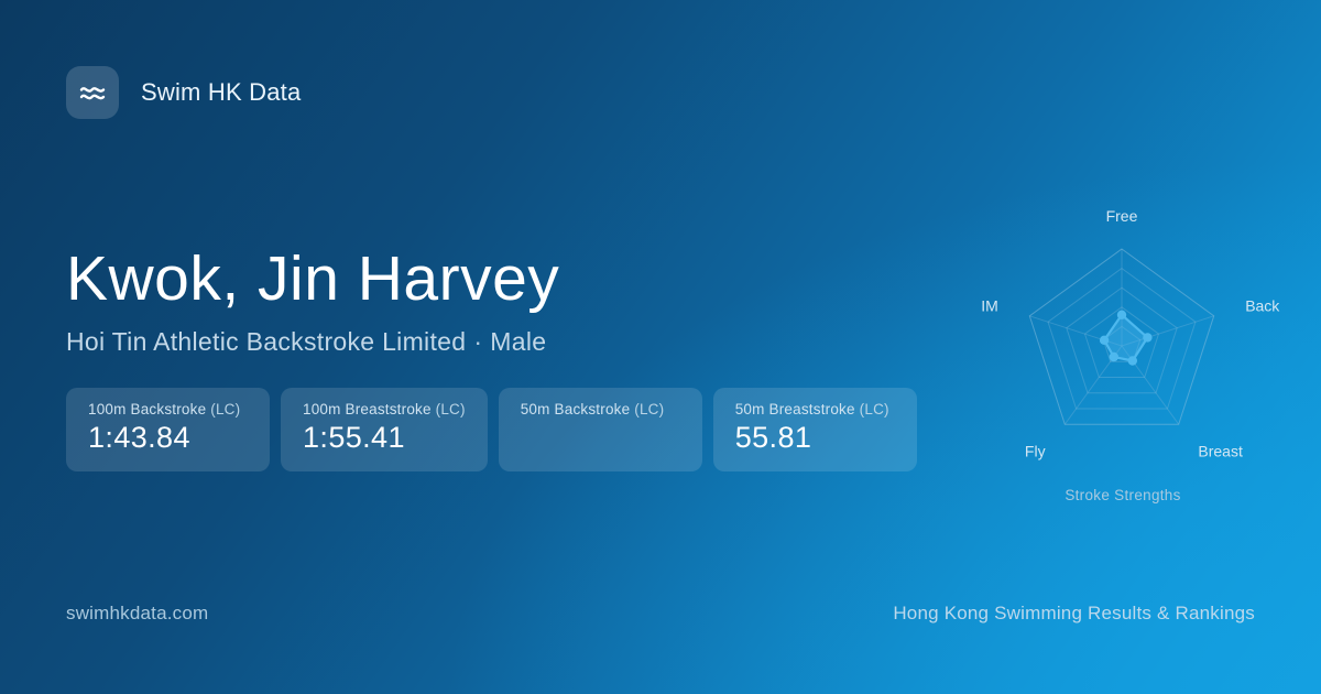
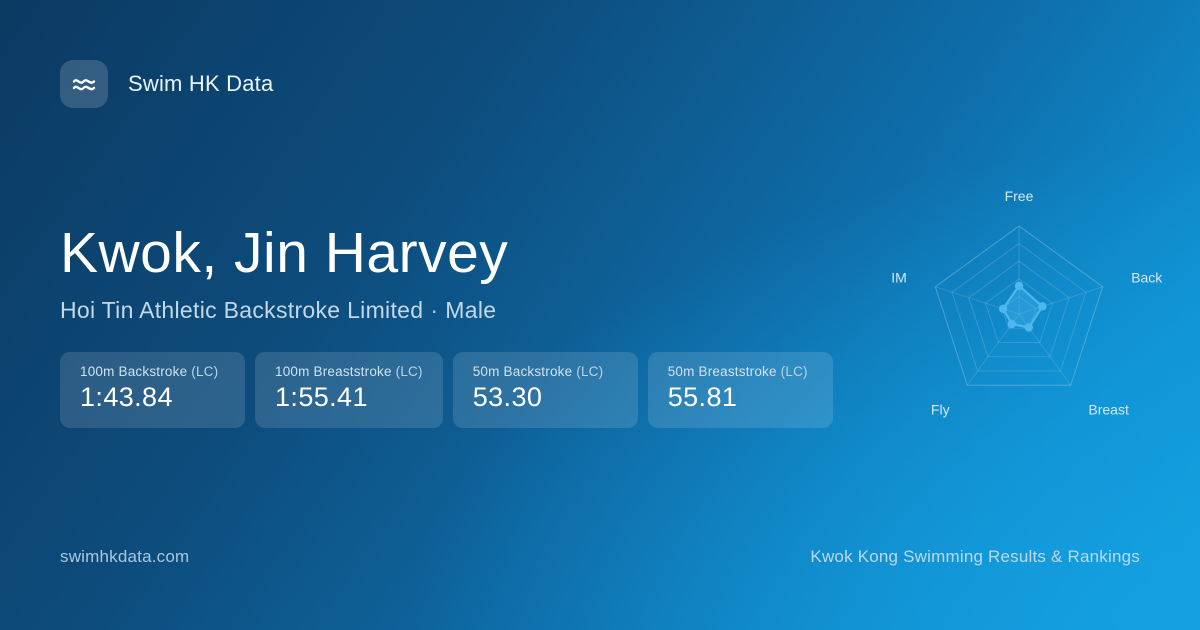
  Swim HK Data
  Kwok, Jin Harvey
  Hoi Tin Athletic Backstroke Limited · Male
  100m Backstroke (LC)
  1:43.84
  100m Breaststroke (LC)
  1:55.41
  50m Backstroke (LC)
+ 53.30
  50m Breaststroke (LC)
  55.81
  Free
  Back
  Breast
  Fly
  IM
- Stroke Strengths
  swimhkdata.com
- Hong Kong Swimming Results & Rankings
+ Kwok Kong Swimming Results & Rankings
